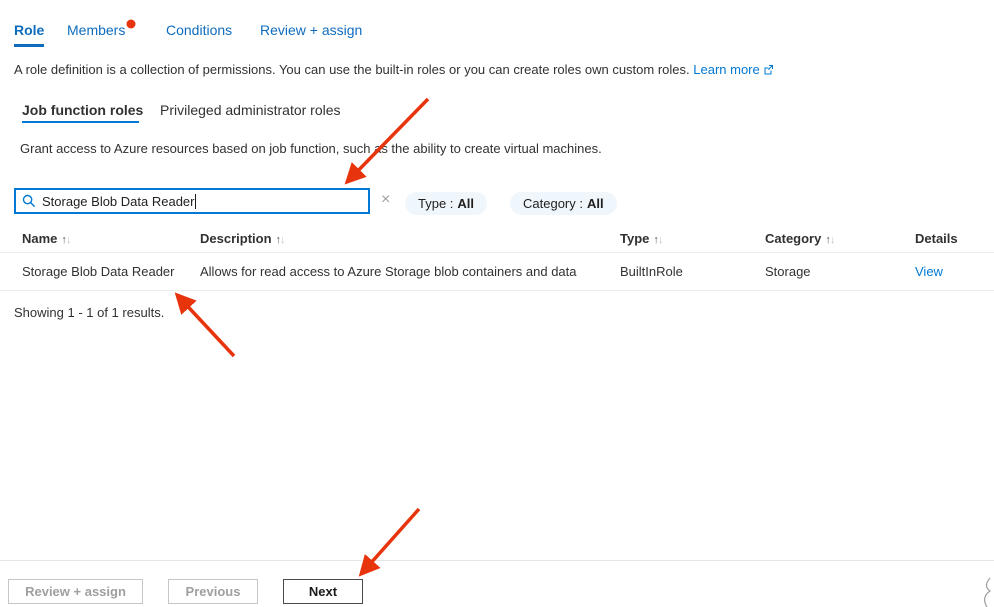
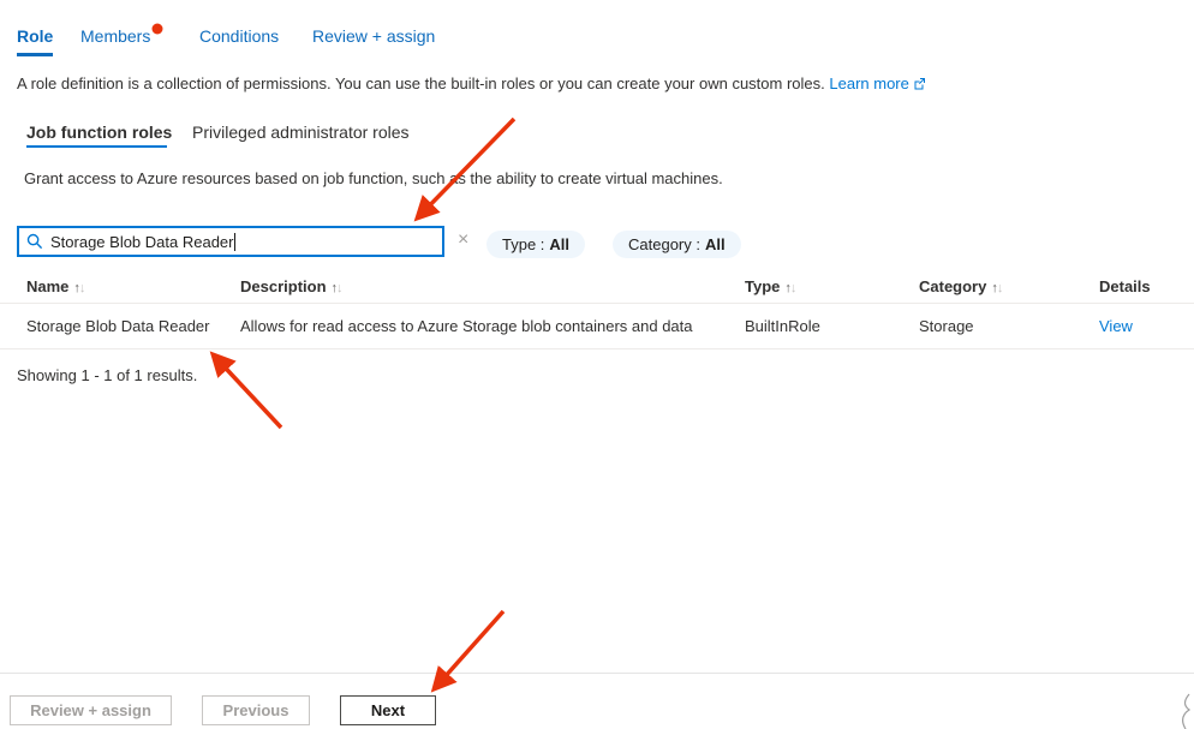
  Role
  Members
  Conditions
  Review + assign
- A role definition is a collection of permissions. You can use the built-in roles or you can create roles own custom roles. Learn more
+ A role definition is a collection of permissions. You can use the built-in roles or you can create your own custom roles. Learn more
  Job function roles
  Privileged administrator roles
  Grant access to Azure resources based on job function, suchs the ability to create virtual machines.
  Storage Blob Data Reader
  ×
  Type :
  All
  Category :
  All
  Name ↑↓
  Description ↑↓
  Type ↑↓
  Category ↑↓
  Details
  Storage Blob Data Reader
  Allows for read access to Azure Storage blob containers and data
  BuiltInRole
  Storage
  View
  Showing 1 - 1 of 1 results.
  Review + assign
  Previous
  Next
